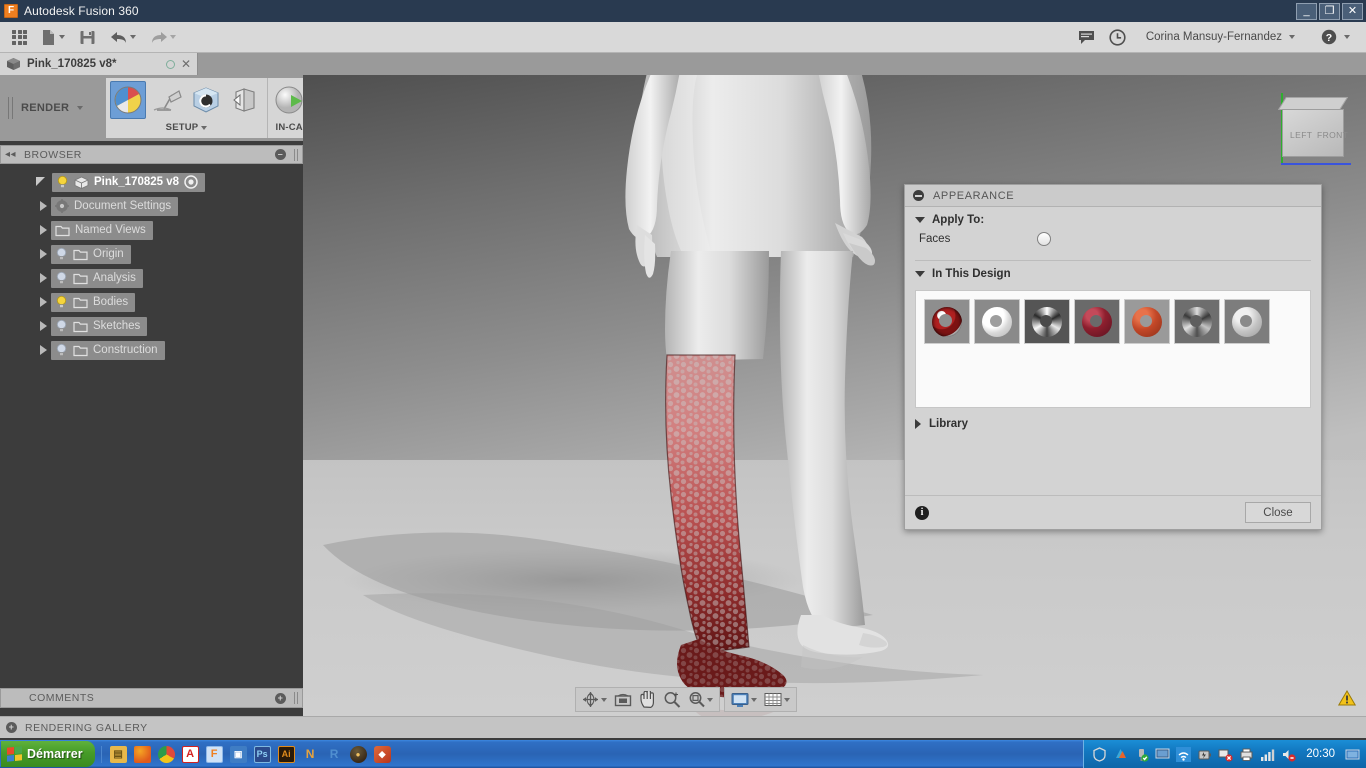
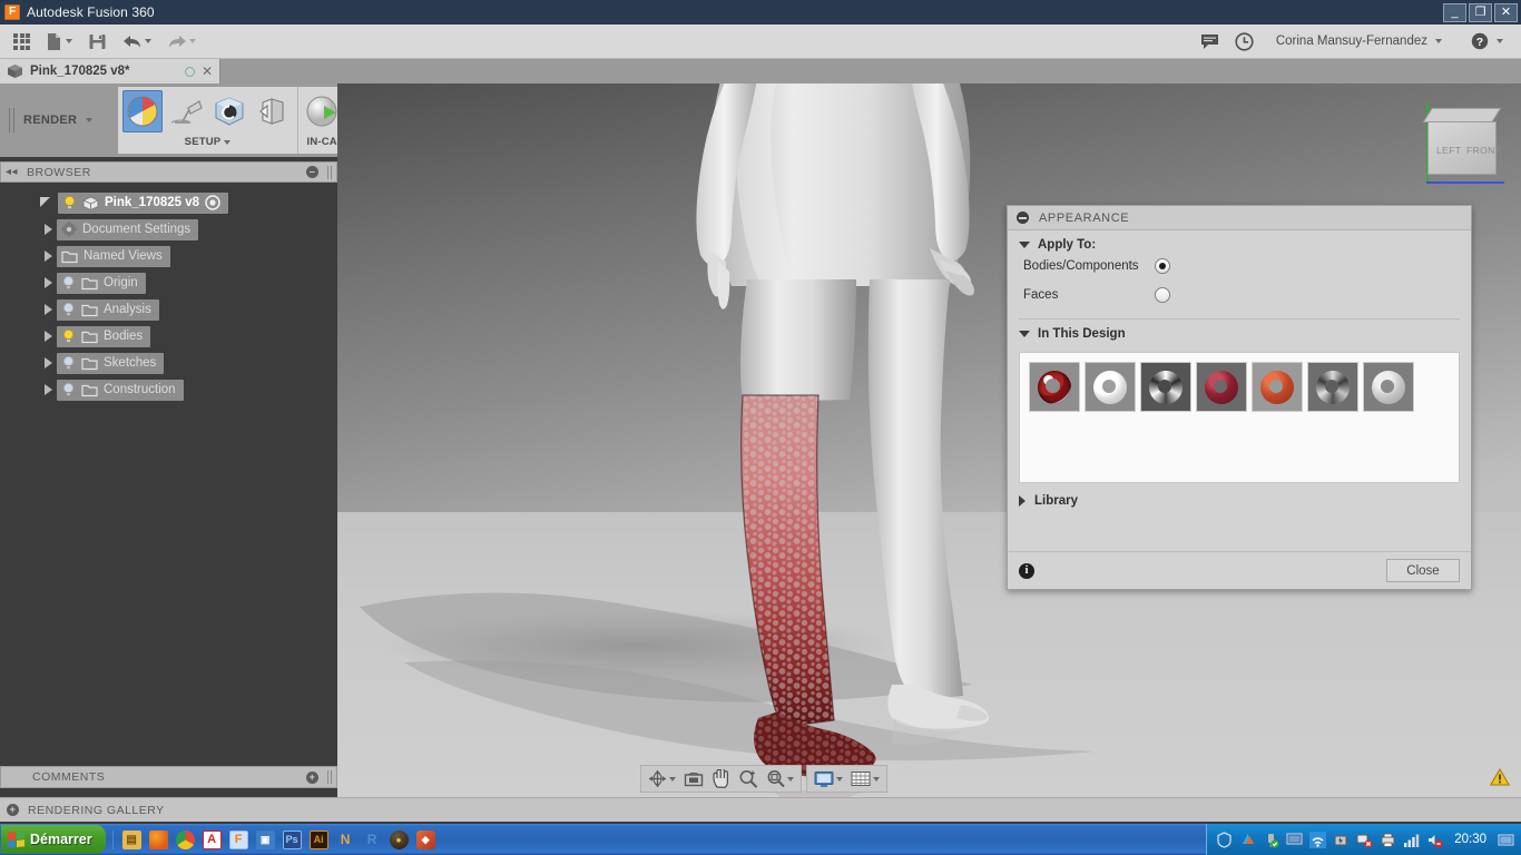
  F
  Autodesk Fusion 360
  _
  ❐
  ✕
  Corina Mansuy-Fernandez
  ?
  Pink_170825 v8*
  ✕
  RENDER
  SETUP
  LEFT
  FRONT
  ◂◂
  BROWSER
  –
  Pink_170825 v8
  Document Settings
  Named Views
  Origin
  Analysis
  Bodies
  Sketches
  Construction
  COMMENTS
  +
  +
  RENDERING GALLERY
  APPEARANCE
  Apply To:
+ Bodies/Components
  Faces
  In This Design
  Library
  i
  Close
  Démarrer
  ▤
  A
  F
  ▣
  Ps
  Ai
  N
  R
  ●
  ◆
  20:30
